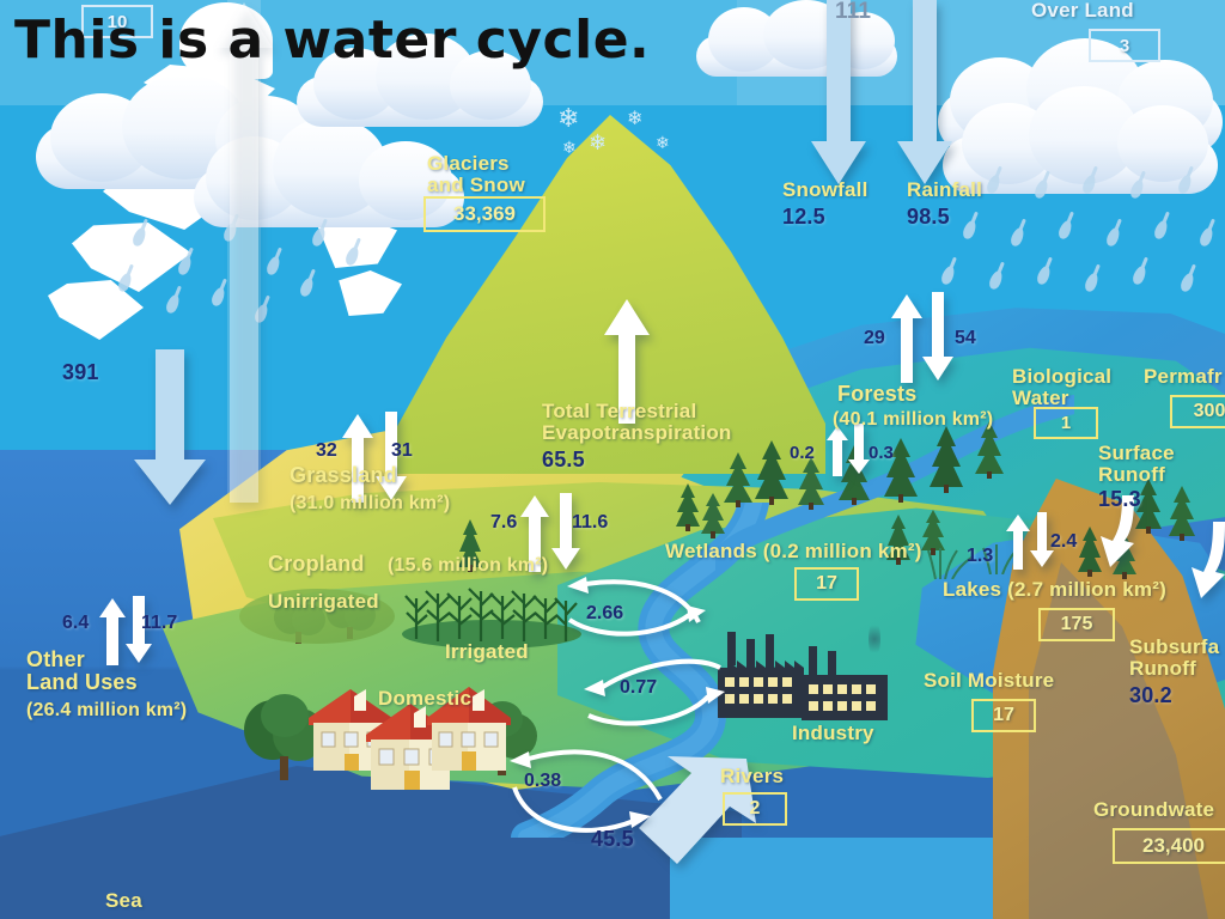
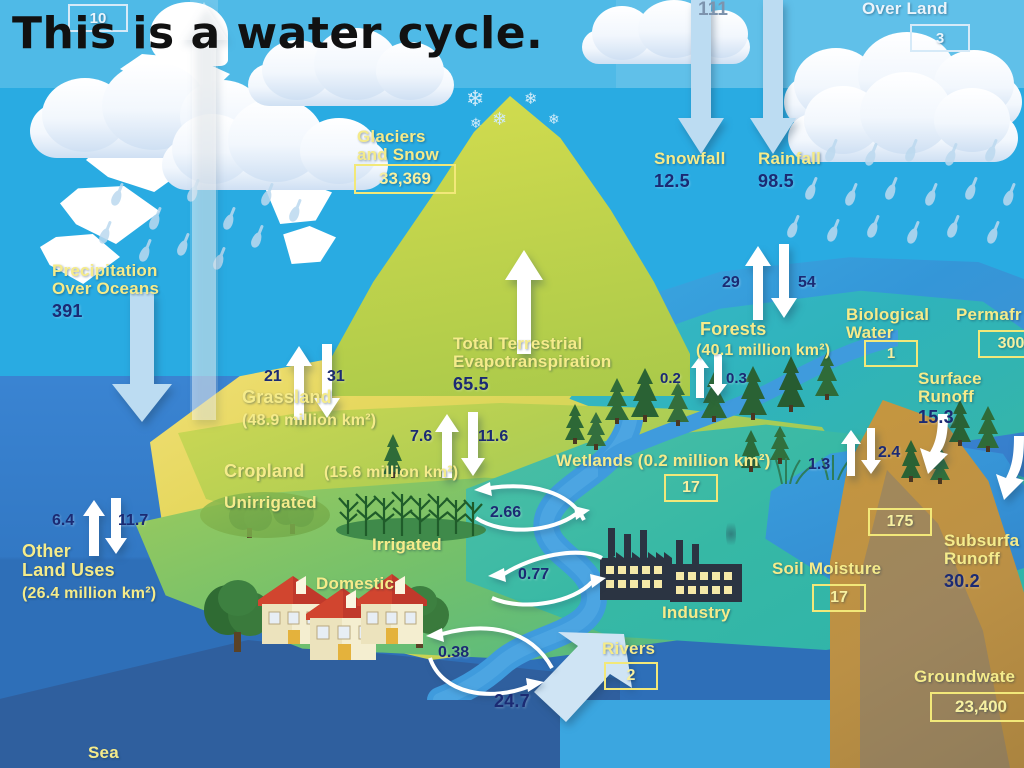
  ❄
  ❄
  ❄
  ❄
  ❄
  10
  Over Land
  3
  111
+ Precipitation
+ Over Oceans
  391
  Snowfall
  12.5
  Rainfall
  98.5
  Glaciers
  and Snow
  33,369
  Total Terrestrial
  Evapotranspiration
  65.5
- 32
+ 21
  31
  Grassland
- (31.0 million km²)
+ (48.9 million km²)
  7.6
  11.6
  Cropland
  (15.6 million km²)
  Unirrigated
  Irrigated
  Domestic
  Industry
  6.4
  11.7
  Other
  Land Uses
  (26.4 million km²)
  29
  54
  Forests
  (40.1 million km²)
  0.2
  0.3
  Wetlands (0.2 million km²)
  17
  Biological
  Water
  1
  Permafr
  300
  Surface
  Runoff
  15.3
  1.3
  2.4
- Lakes (2.7 million km²)
  175
  Subsurfa
  Runoff
  30.2
  Soil Moisture
  17
  Groundwate
  23,400
  Rivers
  2
- 45.5
+ 24.7
  2.66
  0.77
  0.38
  Sea
  This is a water cycle.
